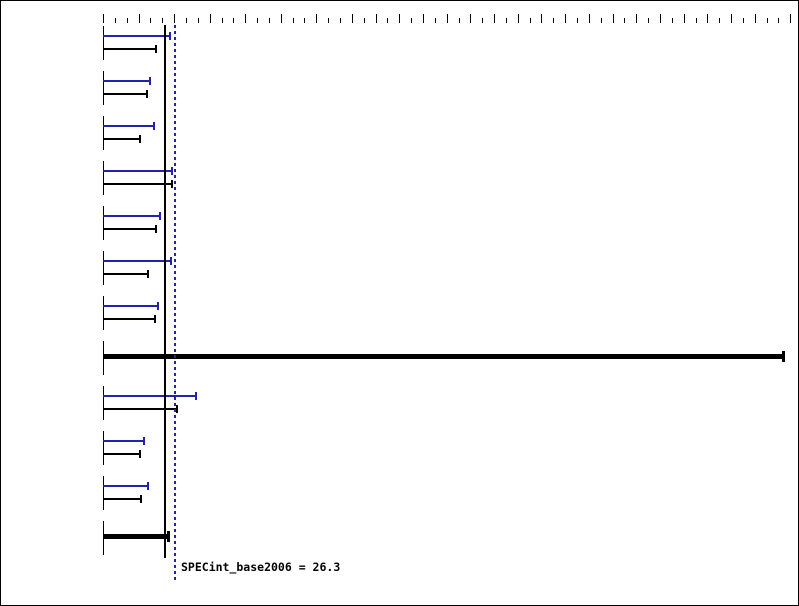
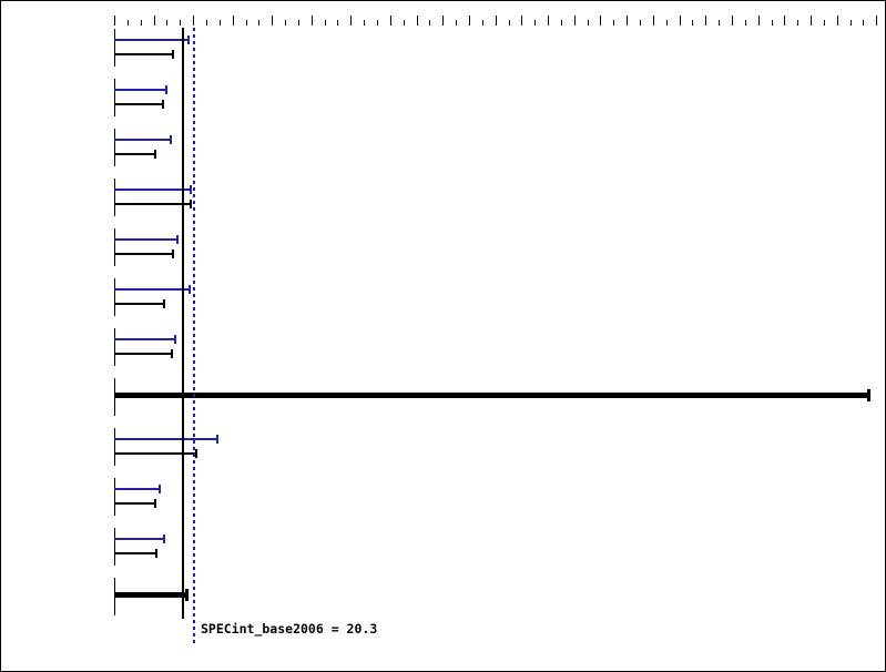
- SPECint_base2006 = 26.3
+ SPECint_base2006 = 20.3
